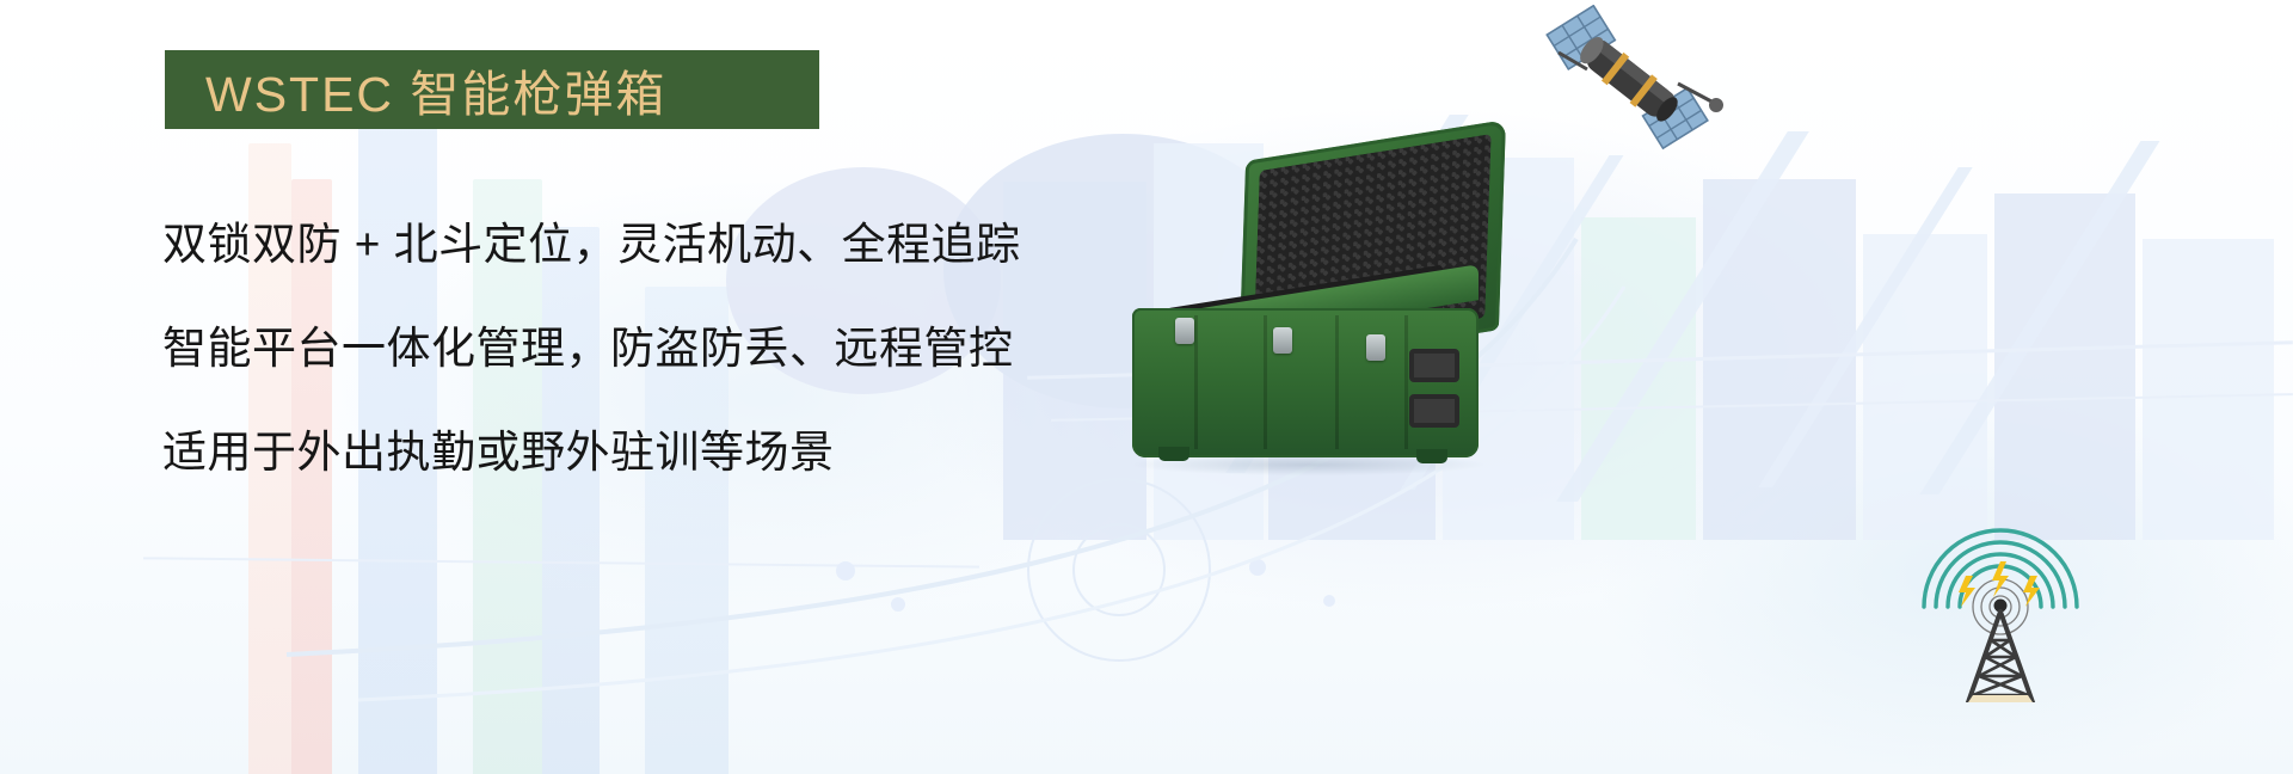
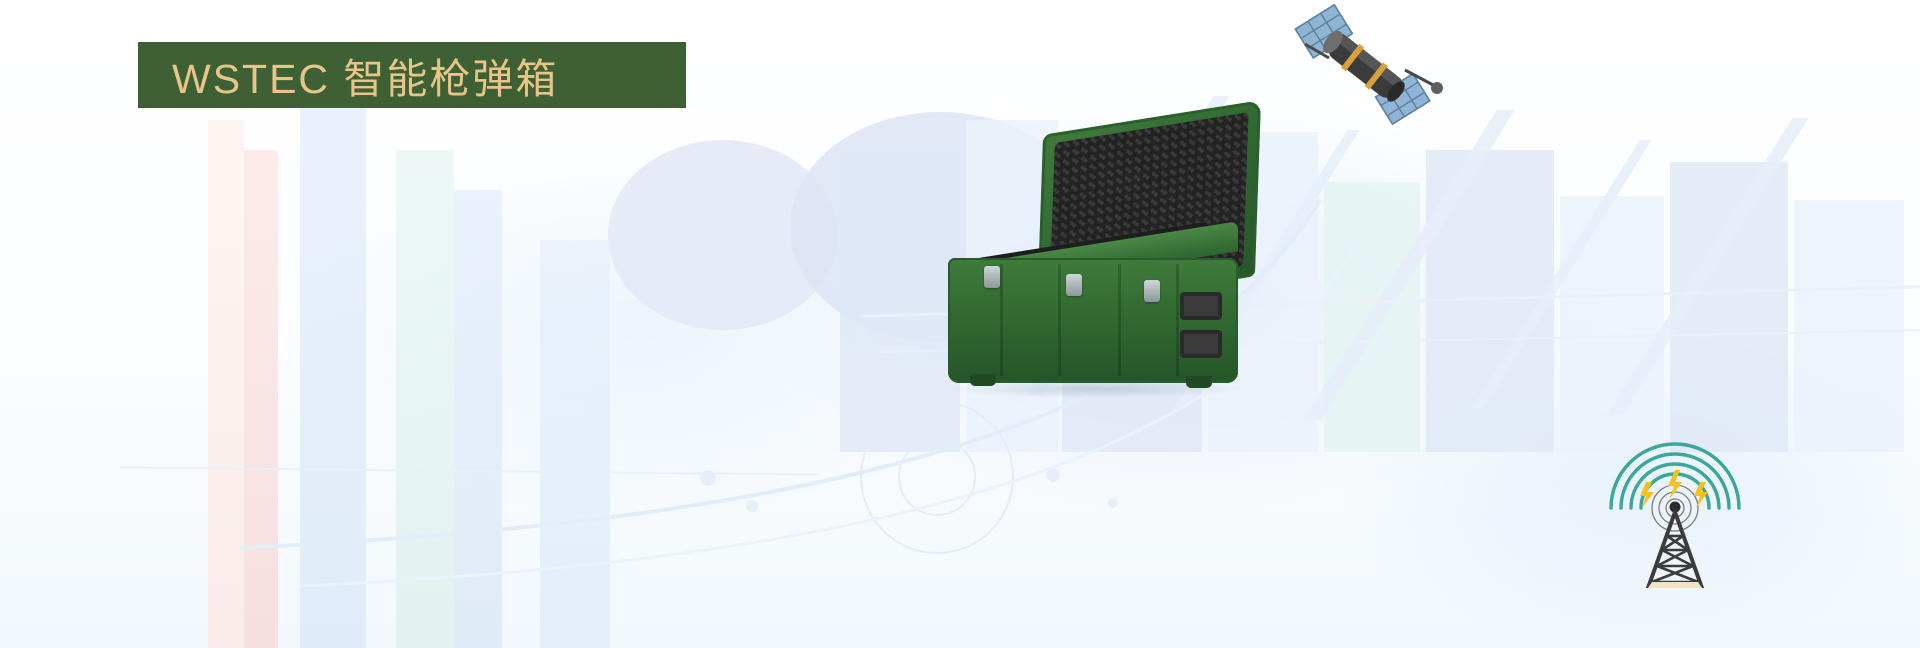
  WSTEC 智能枪弹箱
- 双锁双防 + 北斗定位，灵活机动、全程追踪
- 智能平台一体化管理，防盗防丢、远程管控
- 适用于外出执勤或野外驻训等场景
